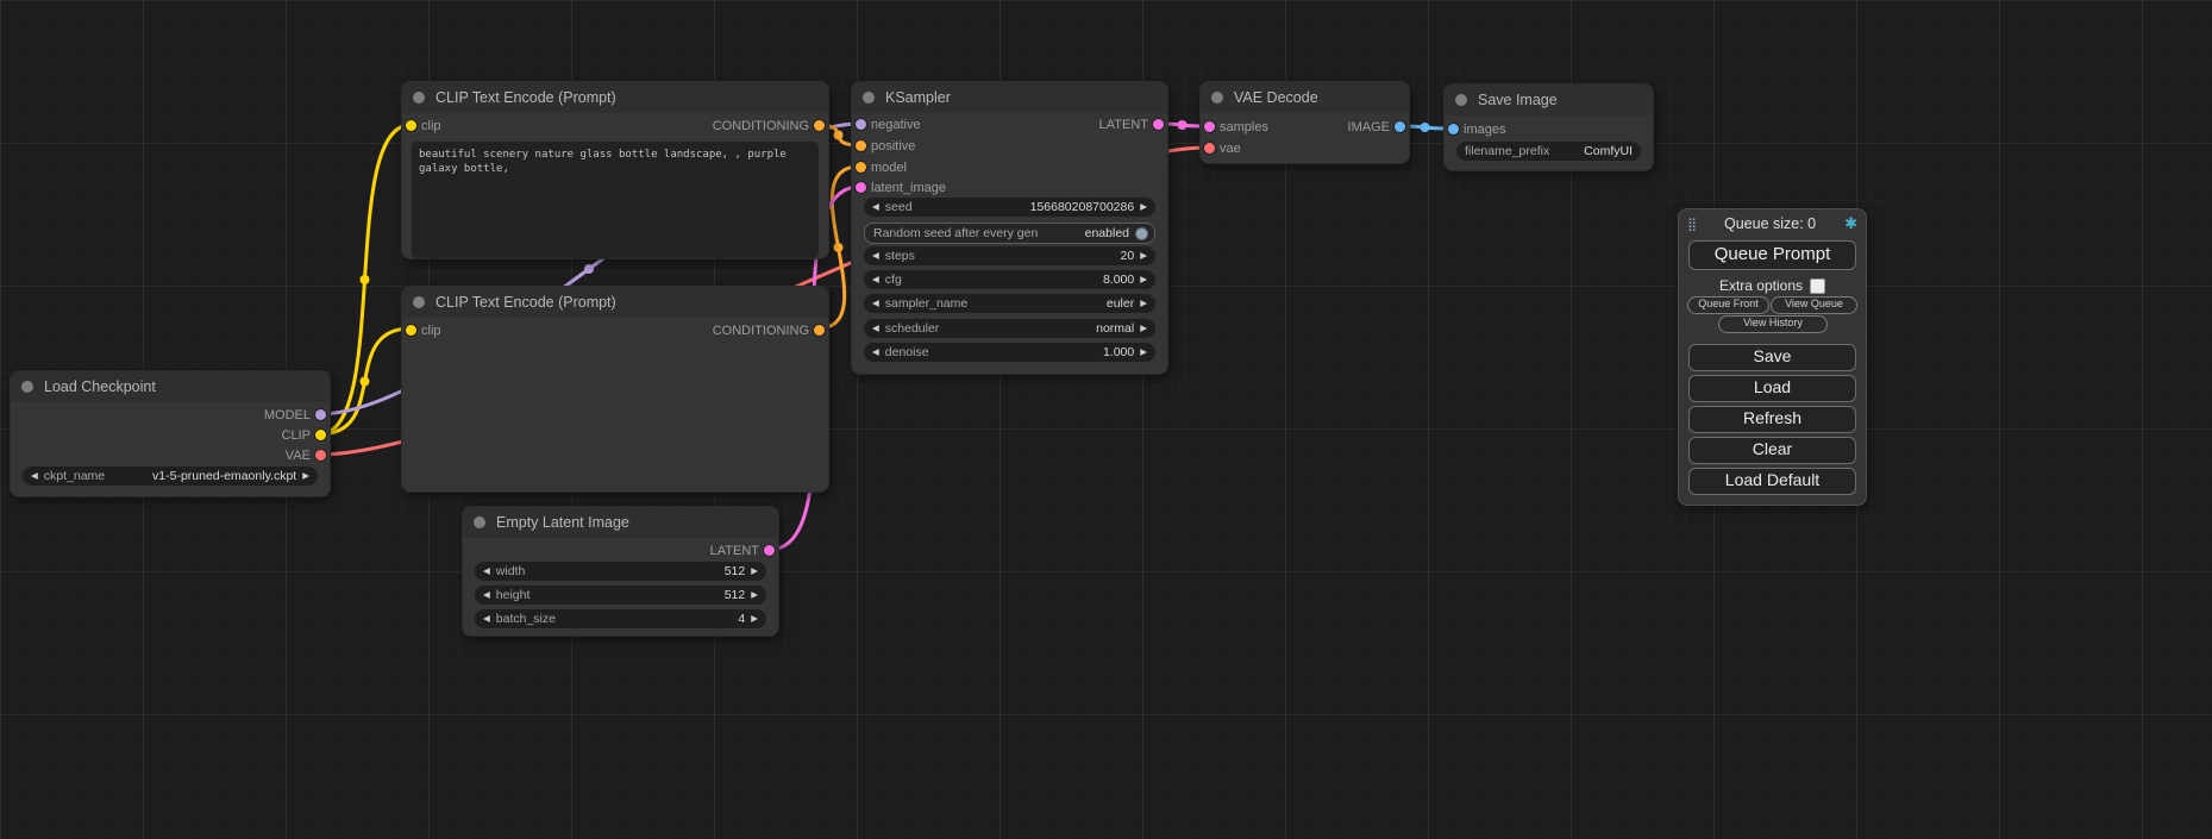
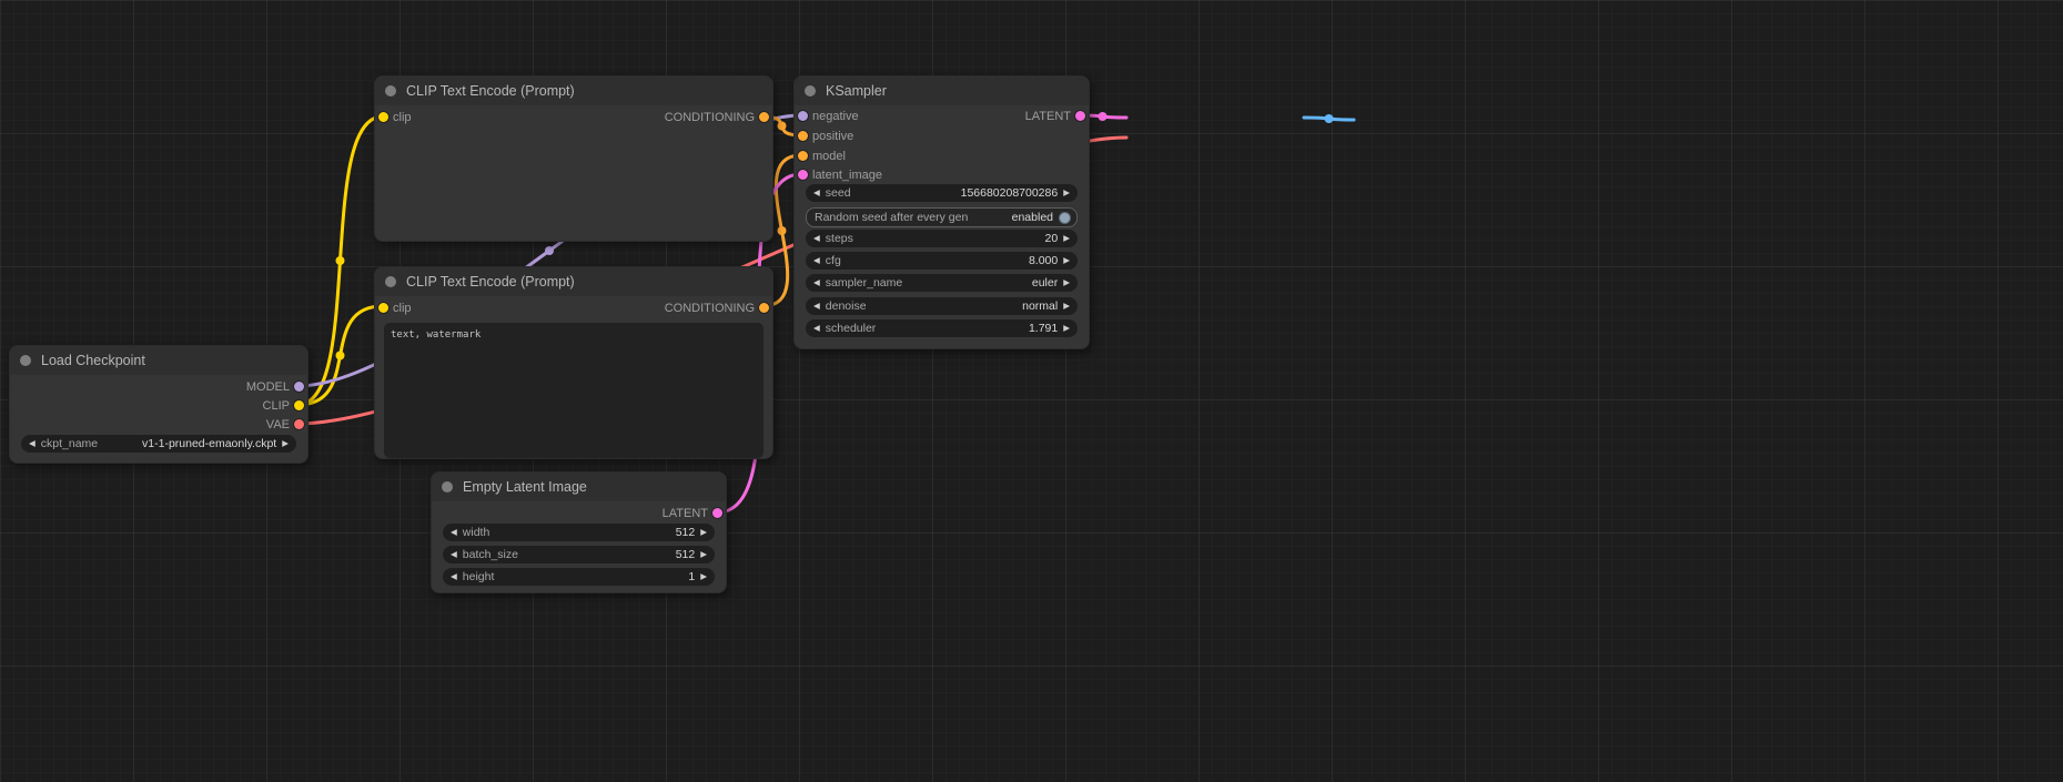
  Load Checkpoint
  MODEL
  CLIP
  VAE
  ◀
  ckpt_name
- v1-5-pruned-emaonly.ckpt
+ v1-1-pruned-emaonly.ckpt
  ▶
  CLIP Text Encode (Prompt)
  clip
  CONDITIONING
- beautiful scenery nature glass bottle landscape, , purple galaxy bottle,
  CLIP Text Encode (Prompt)
  clip
  CONDITIONING
+ text, watermark
  Empty Latent Image
  LATENT
  ◀
  width
  512
  ▶
  ◀
- height
+ batch_size
  512
  ▶
  ◀
- batch_size
+ height
- 4
+ 1
  ▶
  KSampler
  negative
  positive
  model
  latent_image
  LATENT
  ◀
  seed
  156680208700286
  ▶
  Random seed after every gen
  enabled
  ◀
  steps
  20
  ▶
  ◀
  cfg
  8.000
  ▶
  ◀
  sampler_name
  euler
  ▶
  ◀
- scheduler
+ denoise
  normal
  ▶
  ◀
- denoise
+ scheduler
- 1.000
+ 1.791
  ▶
- VAE Decode
- samples
- vae
- IMAGE
- Save Image
- images
- filename_prefix
- ComfyUI
- ⣿
- Queue size: 0
- ✱
- Queue Prompt
- Extra options
- Queue Front
- View Queue
- View History
- Save
- Load
- Refresh
- Clear
- Load Default
